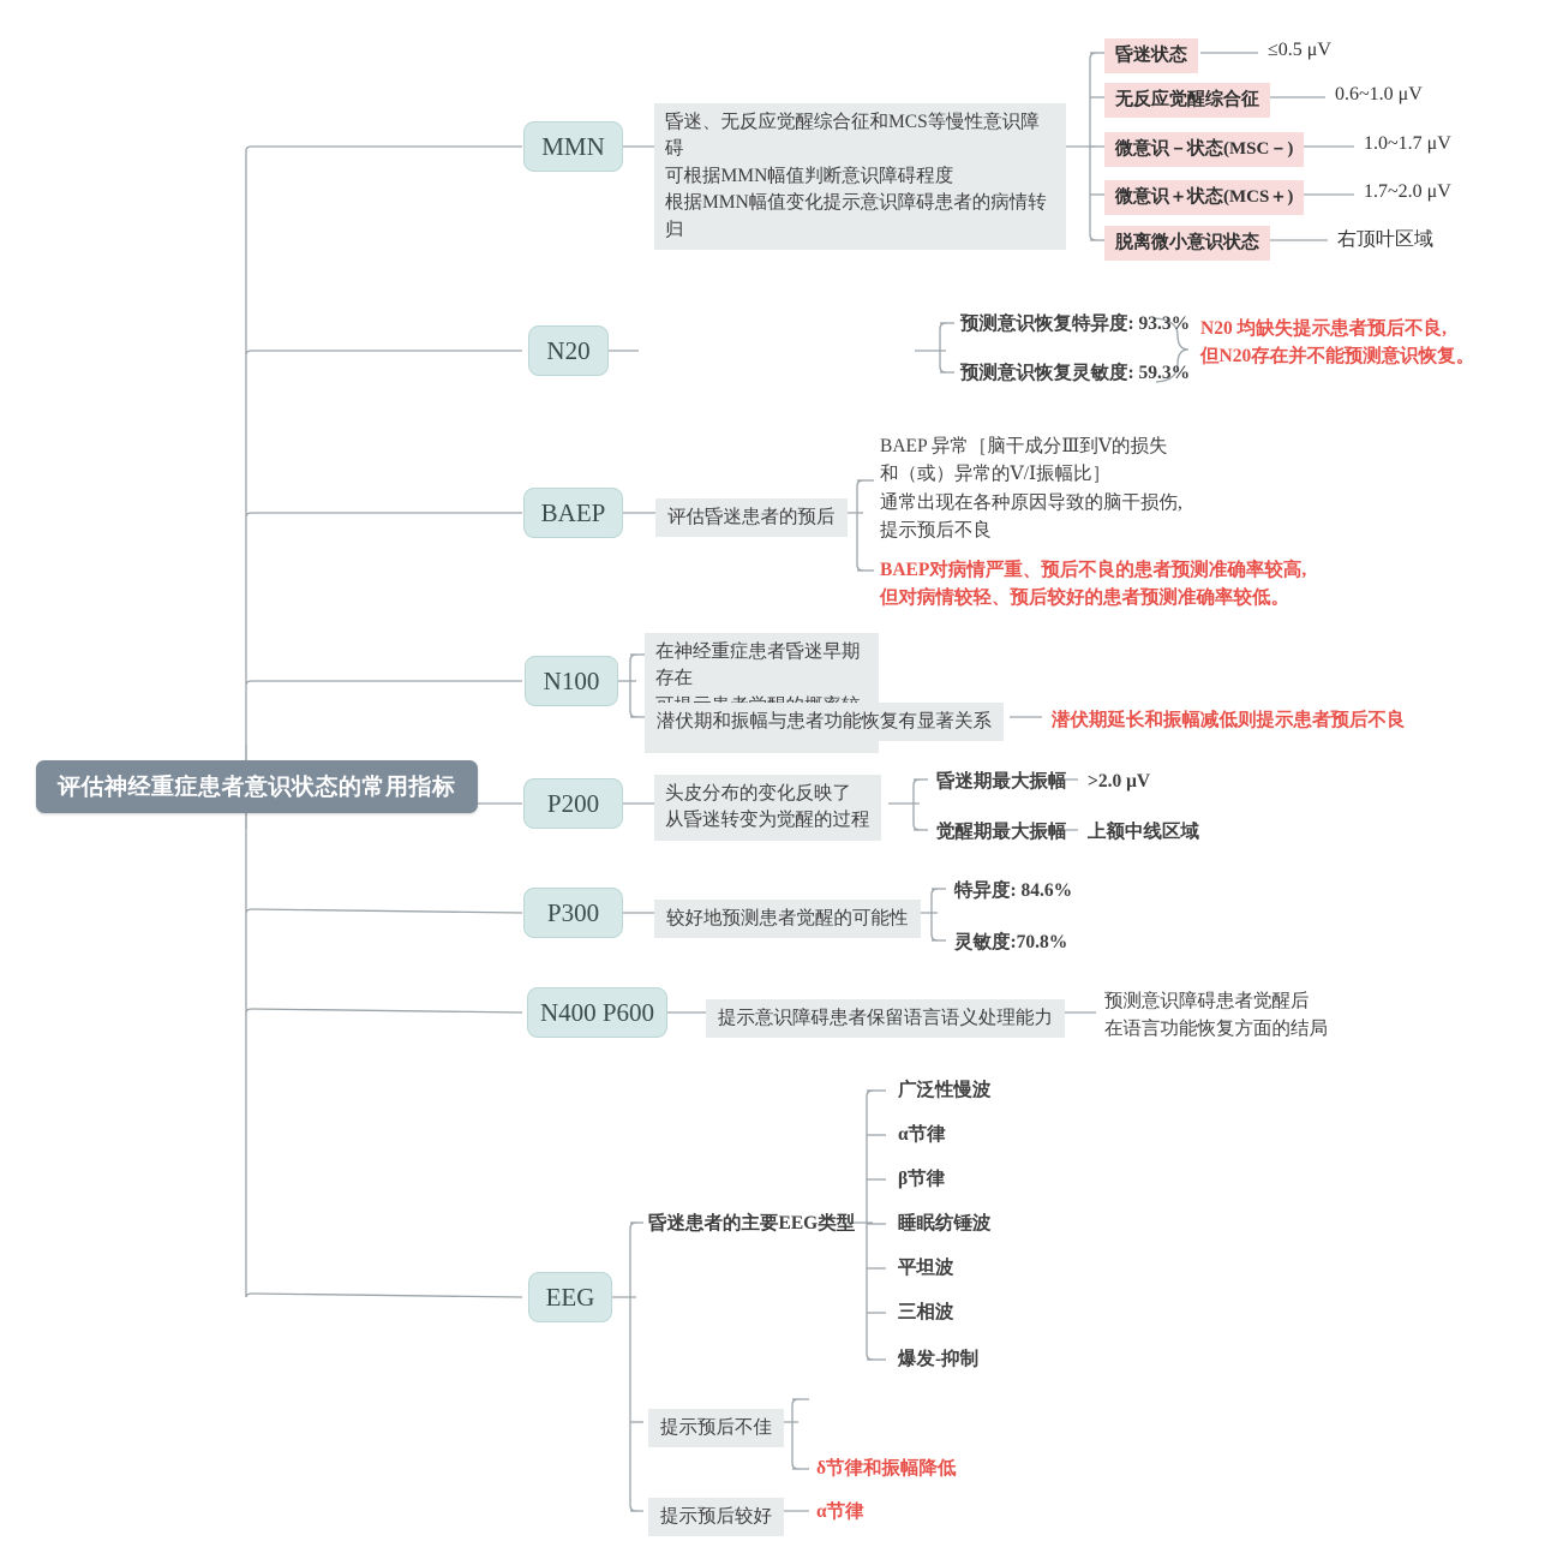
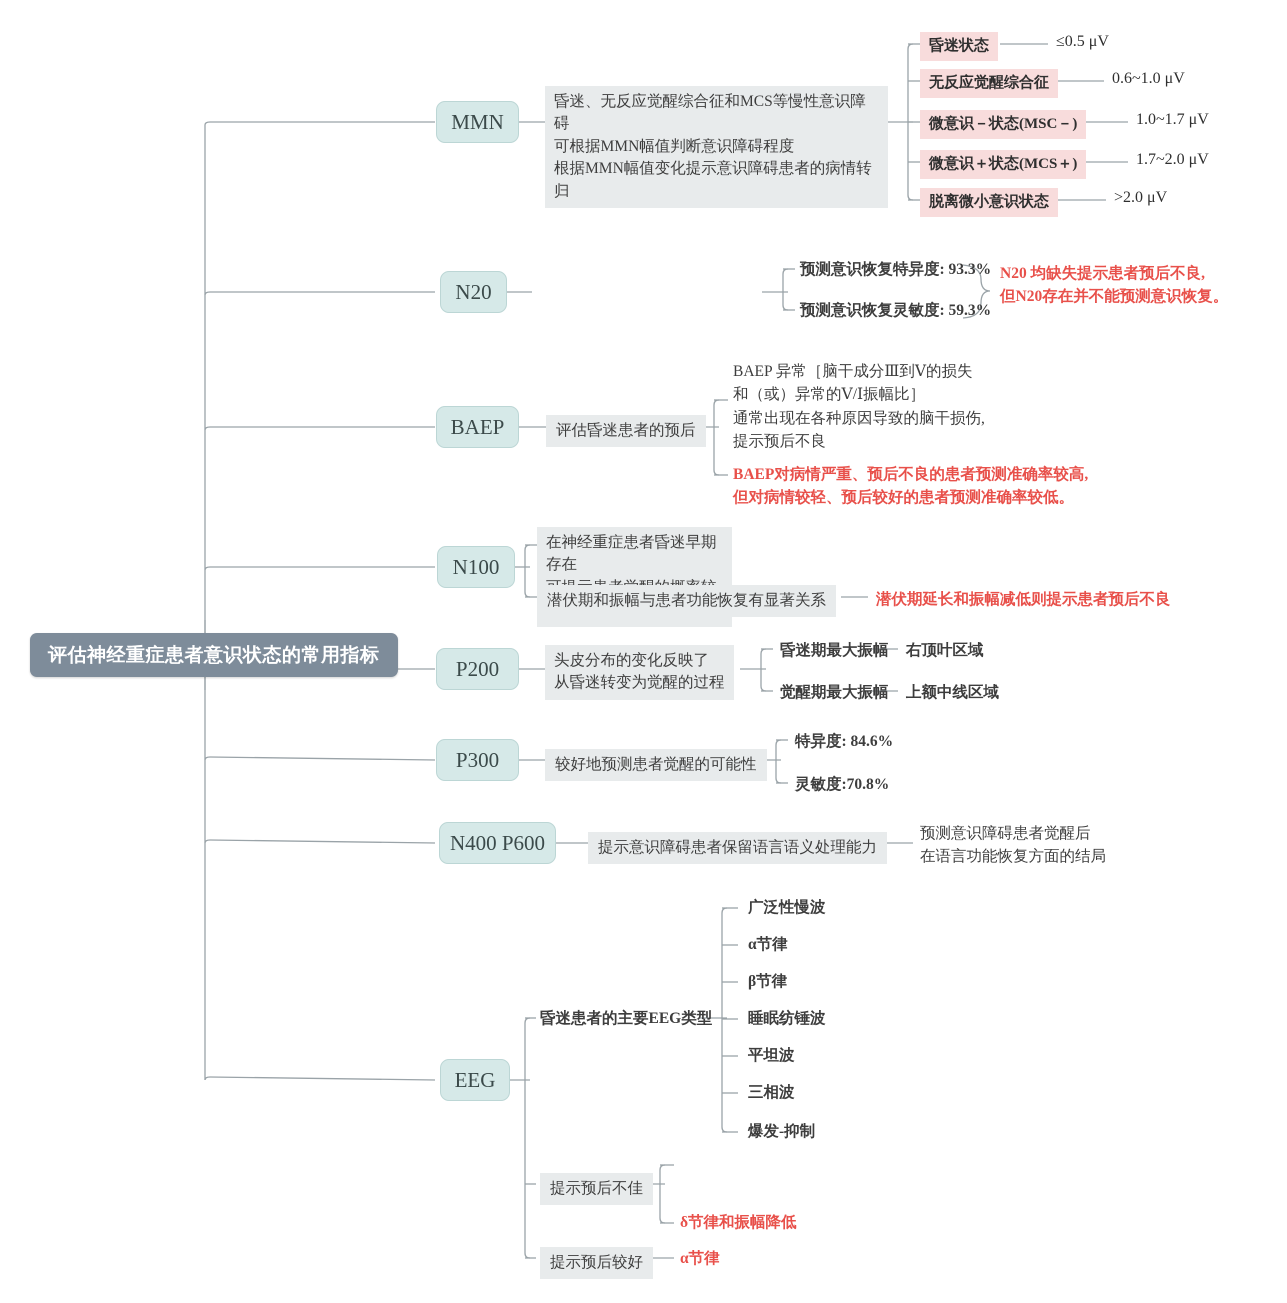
  评估神经重症患者意识状态的常用指标
  MMN
  昏迷、无反应觉醒综合征和MCS等慢性意识障碍
  可根据MMN幅值判断意识障碍程度
  根据MMN幅值变化提示意识障碍患者的病情转归
  昏迷状态
  ≤0.5 μV
  无反应觉醒综合征
  0.6~1.0 μV
  微意识－状态(MSC－)
  1.0~1.7 μV
  微意识＋状态(MCS＋)
  1.7~2.0 μV
  脱离微小意识状态
- 右顶叶区域
+ >2.0 μV
  N20
  预测意识恢复特异度: 93.3%
  预测意识恢复灵敏度: 59.3%
  N20 均缺失提示患者预后不良,
  但N20存在并不能预测意识恢复。
  BAEP
  评估昏迷患者的预后
  BAEP 异常［脑干成分Ⅲ到Ⅴ的损失
  和（或）异常的Ⅴ/Ⅰ振幅比］
  通常出现在各种原因导致的脑干损伤,
  提示预后不良
  BAEP对病情严重、预后不良的患者预测准确率较高,
  但对病情较轻、预后较好的患者预测准确率较低。
  N100
  在神经重症患者昏迷早期存在
  潜伏期和振幅与患者功能恢复有显著关系
  潜伏期延长和振幅减低则提示患者预后不良
  P200
  头皮分布的变化反映了
  从昏迷转变为觉醒的过程
  昏迷期最大振幅
- >2.0 μV
+ 右顶叶区域
  觉醒期最大振幅
  上额中线区域
  P300
  较好地预测患者觉醒的可能性
  特异度: 84.6%
  灵敏度:70.8%
  N400 P600
  提示意识障碍患者保留语言语义处理能力
  预测意识障碍患者觉醒后
  在语言功能恢复方面的结局
  EEG
  昏迷患者的主要EEG类型
  广泛性慢波
  α节律
  β节律
  睡眠纺锤波
  平坦波
  三相波
  爆发-抑制
  提示预后不佳
  δ节律和振幅降低
  提示预后较好
  α节律
